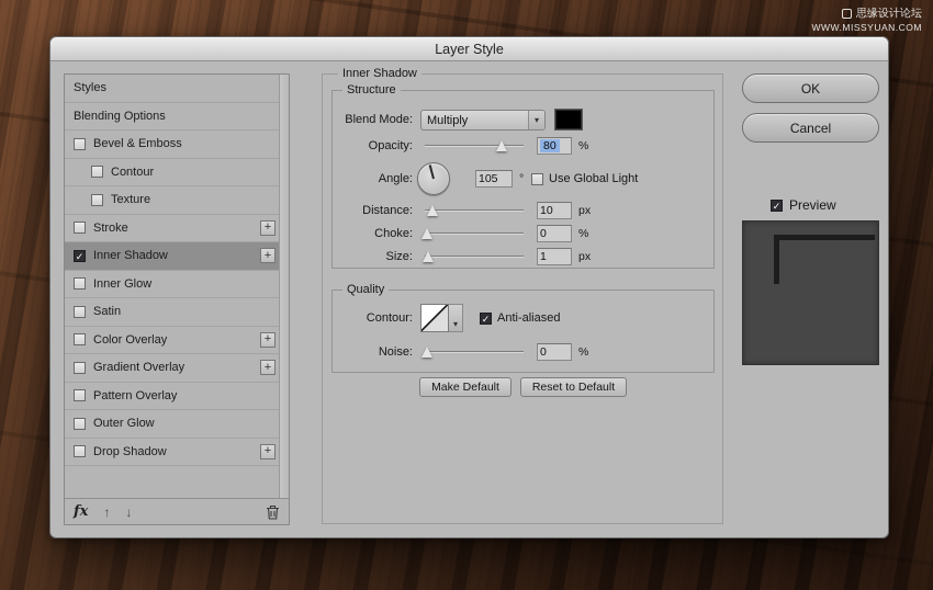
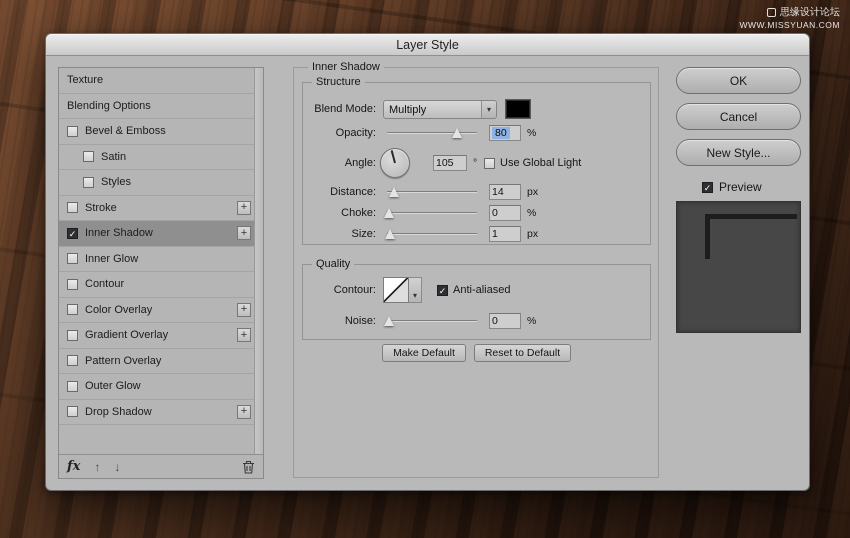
  思缘设计论坛
  WWW.MISSYUAN.COM
  Layer Style
- Styles
+ Texture
  Blending Options
  Bevel & Emboss
- Contour
+ Satin
- Texture
+ Styles
  Stroke
  +
  Inner Shadow
  +
  Inner Glow
- Satin
+ Contour
  Color Overlay
  +
  Gradient Overlay
  +
  Pattern Overlay
  Outer Glow
  Drop Shadow
  +
  fx
  ↑
  ↓
  Inner Shadow
  Structure
  Blend Mode:
  Multiply
  ▾
  Opacity:
  80
  %
  Angle:
  105
  °
  Use Global Light
  Distance:
- 10
+ 14
  px
  Choke:
  0
  %
  Size:
  1
  px
  Quality
  Contour:
  ▾
  Anti-aliased
  Noise:
  0
  %
  Make Default
  Reset to Default
  OK
  Cancel
+ New Style...
  Preview
